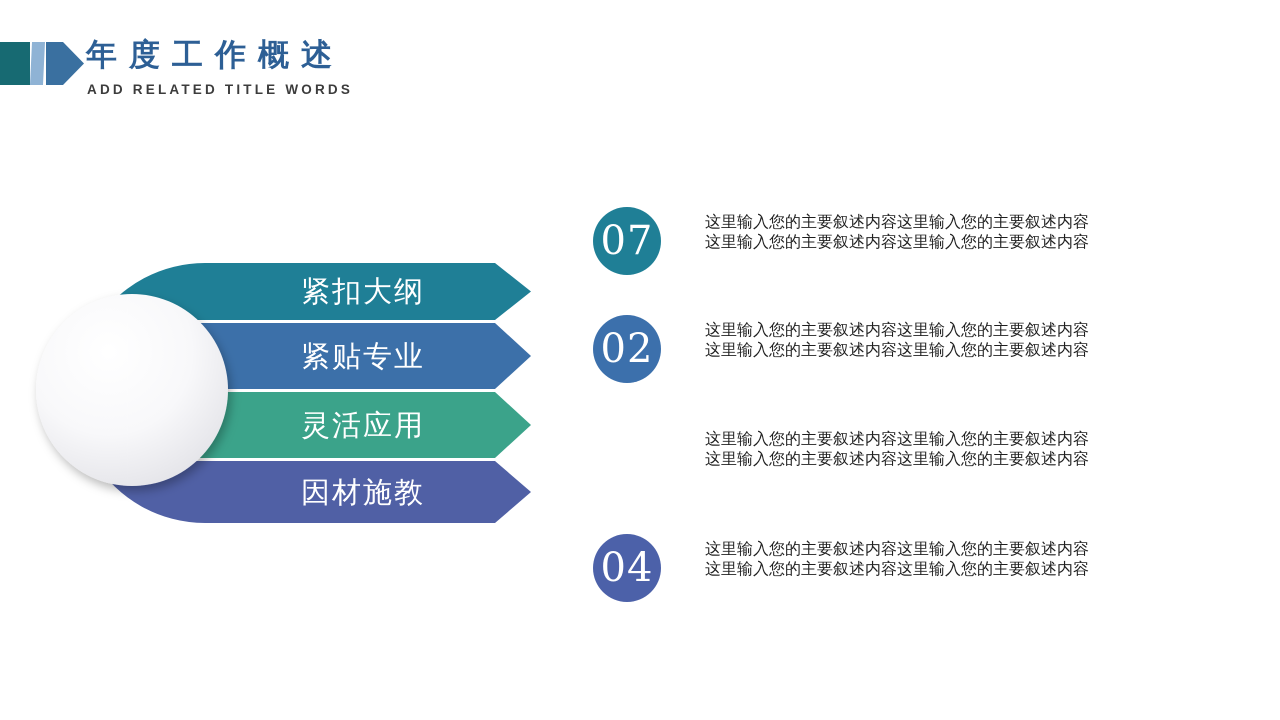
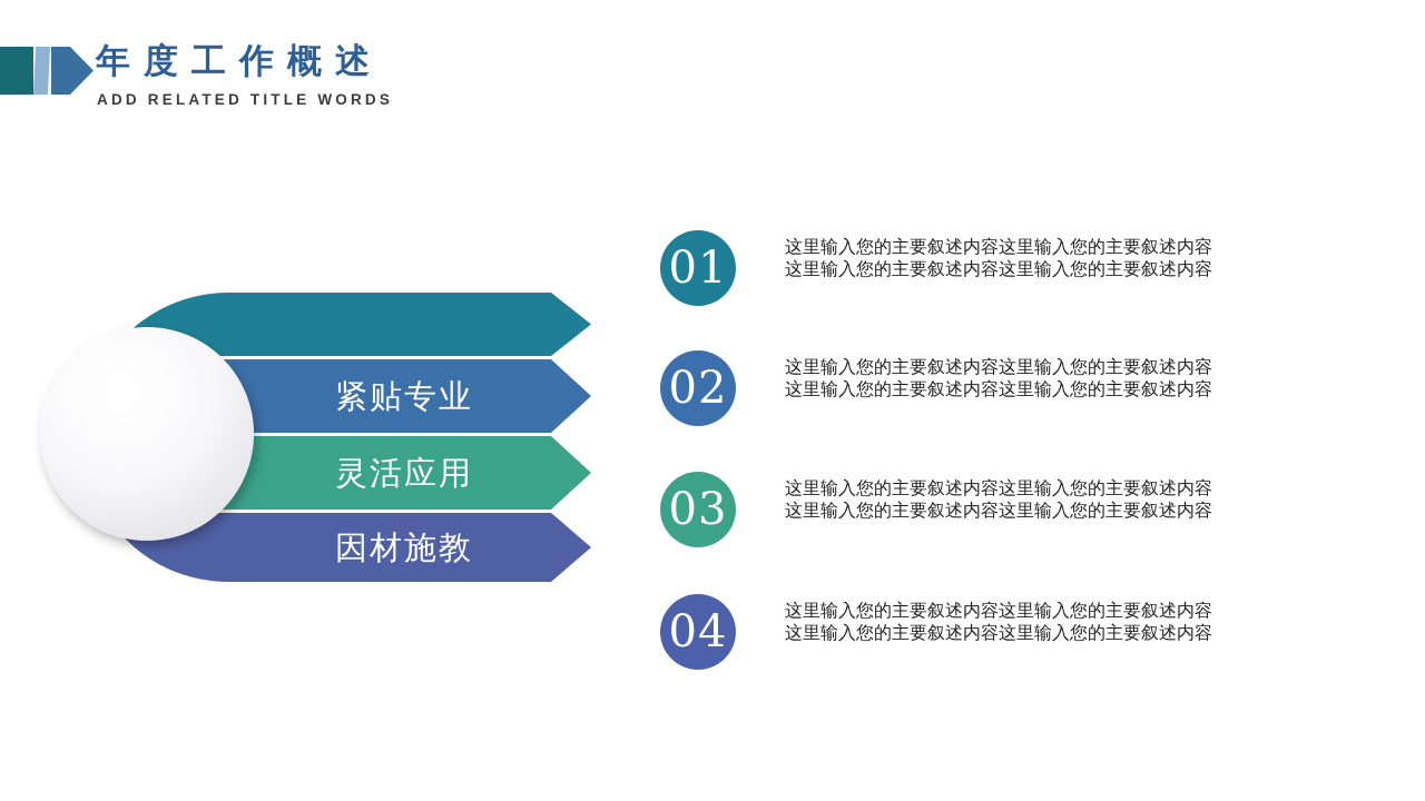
  年度工作概述
  ADD RELATED TITLE WORDS
- 紧扣大纲
  紧贴专业
  灵活应用
  因材施教
- 07
+ 01
  这里输入您的主要叙述内容这里输入您的主要叙述内容这里输入您的主要叙述内容这里输入您的主要叙述内容
  02
  这里输入您的主要叙述内容这里输入您的主要叙述内容这里输入您的主要叙述内容这里输入您的主要叙述内容
+ 03
  这里输入您的主要叙述内容这里输入您的主要叙述内容这里输入您的主要叙述内容这里输入您的主要叙述内容
  04
  这里输入您的主要叙述内容这里输入您的主要叙述内容这里输入您的主要叙述内容这里输入您的主要叙述内容
